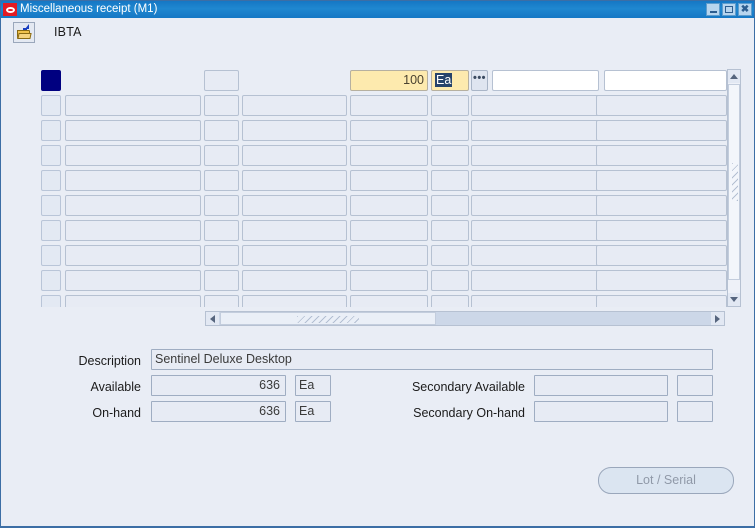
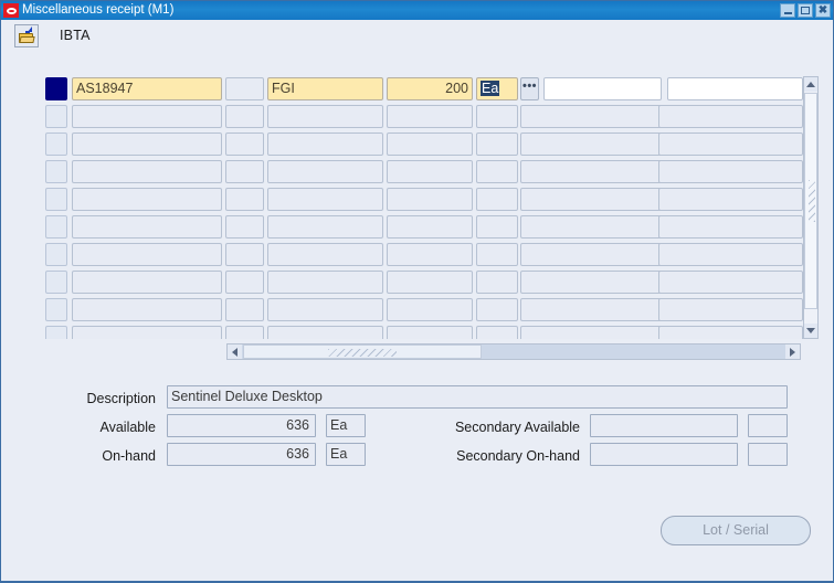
  Miscellaneous receipt (M1)
  ✖
  IBTA
+ AS18947
+ FGI
- 100
+ 200
  Ea
  •••
  Description
  Sentinel Deluxe Desktop
  Available
  636
  Ea
  On-hand
  636
  Ea
  Secondary Available
  Secondary On-hand
  Lot / Serial
